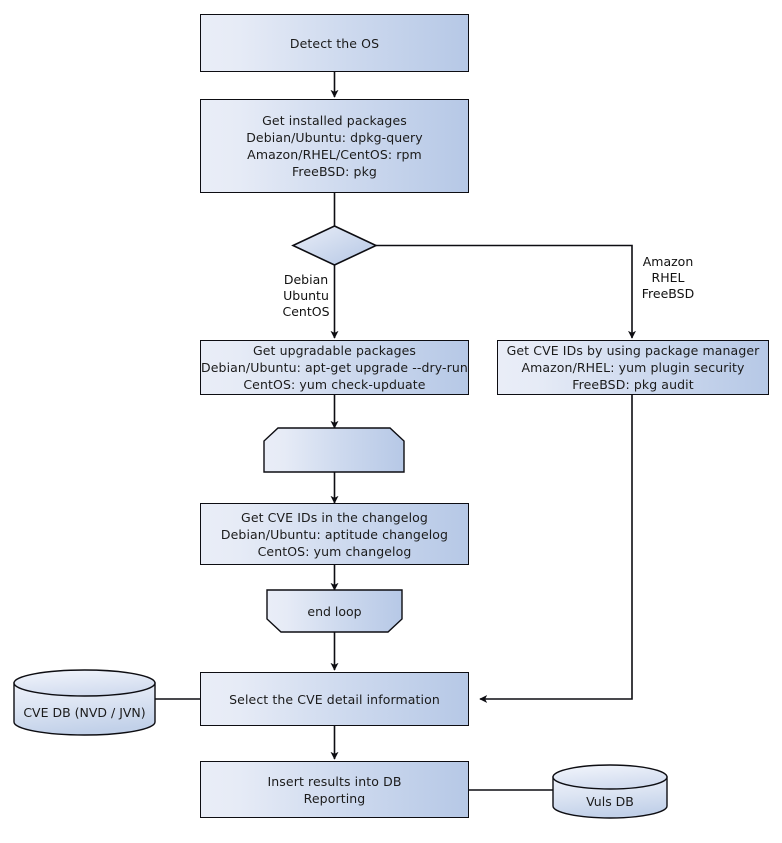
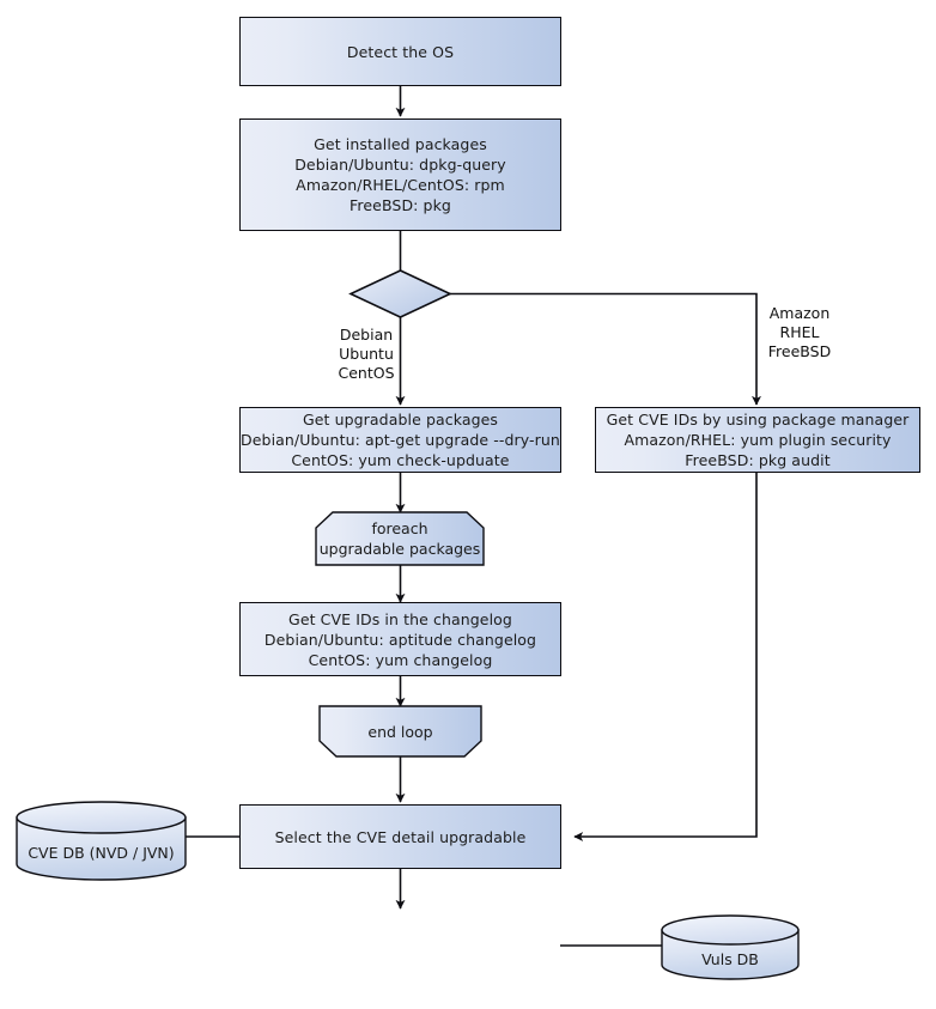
  Detect the OS
  Get installed packages
  Debian/Ubuntu: dpkg-query
  Amazon/RHEL/CentOS: rpm
  FreeBSD: pkg
  Get upgradable packages
  Debian/Ubuntu: apt-get upgrade --dry-run
  CentOS: yum check-upduate
  Get CVE IDs by using package manager
  Amazon/RHEL: yum plugin security
  FreeBSD: pkg audit
+ foreach
+ upgradable packages
  Get CVE IDs in the changelog
  Debian/Ubuntu: aptitude changelog
  CentOS: yum changelog
  end loop
- Select the CVE detail information
+ Select the CVE detail upgradable
- Insert results into DB
- Reporting
  CVE DB (NVD / JVN)
  Vuls DB
  Debian
  Ubuntu
  CentOS
  Amazon
  RHEL
  FreeBSD
